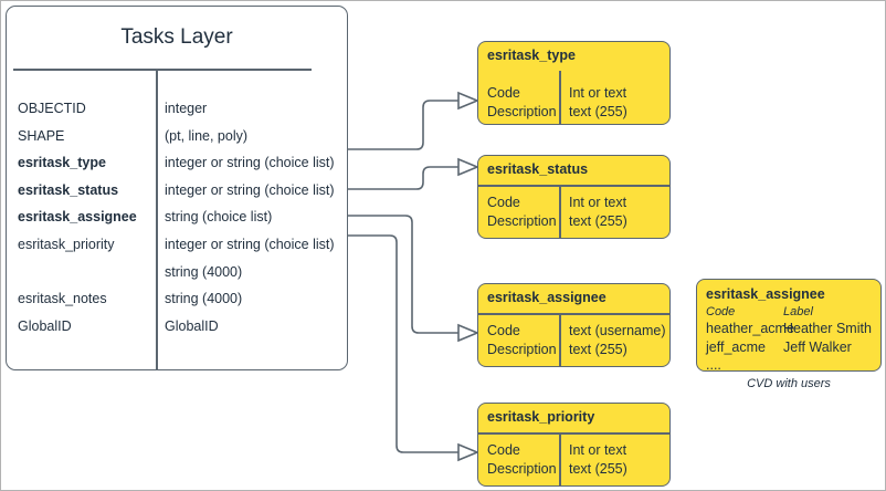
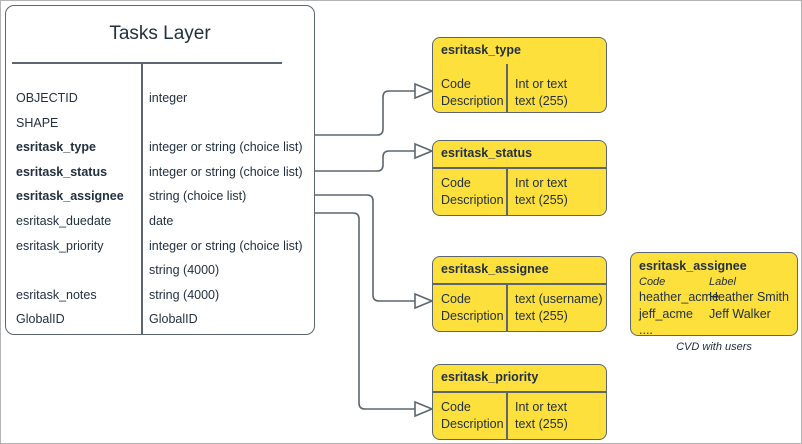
  Tasks Layer
  OBJECTID
  integer
  SHAPE
- (pt, line, poly)
  esritask_type
  integer or string (choice list)
  esritask_status
  integer or string (choice list)
  esritask_assignee
  string (choice list)
+ esritask_duedate
+ date
  esritask_priority
  integer or string (choice list)
  string (4000)
  esritask_notes
  string (4000)
  GlobalID
  GlobalID
  esritask_type
  Code
  Description
  Int or text
  text (255)
  esritask_status
  Code
  Description
  Int or text
  text (255)
  esritask_assignee
  Code
  Description
  text (username)
  text (255)
  esritask_priority
  Code
  Description
  Int or text
  text (255)
  esritask_assignee
  Code
  Label
  heather_acme
  jeff_acme
  ....
  Heather Smith
  Jeff Walker
  CVD with users
